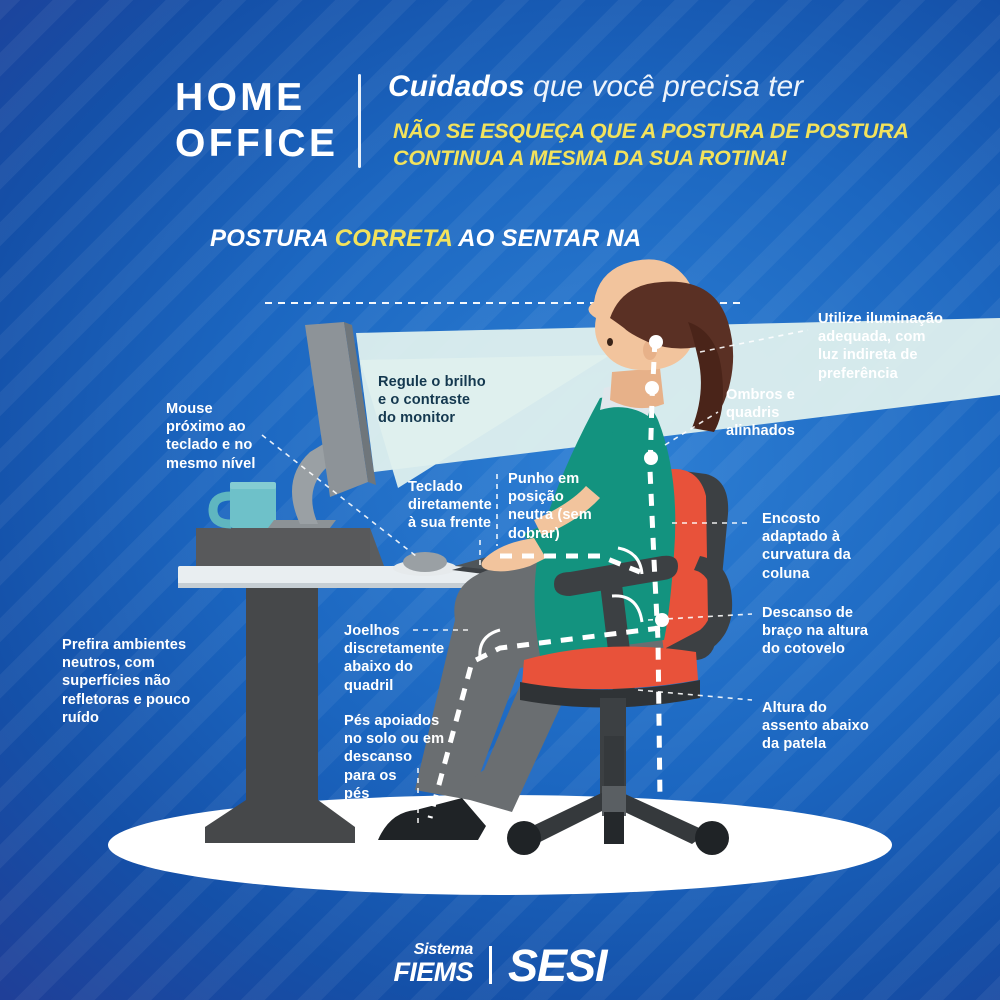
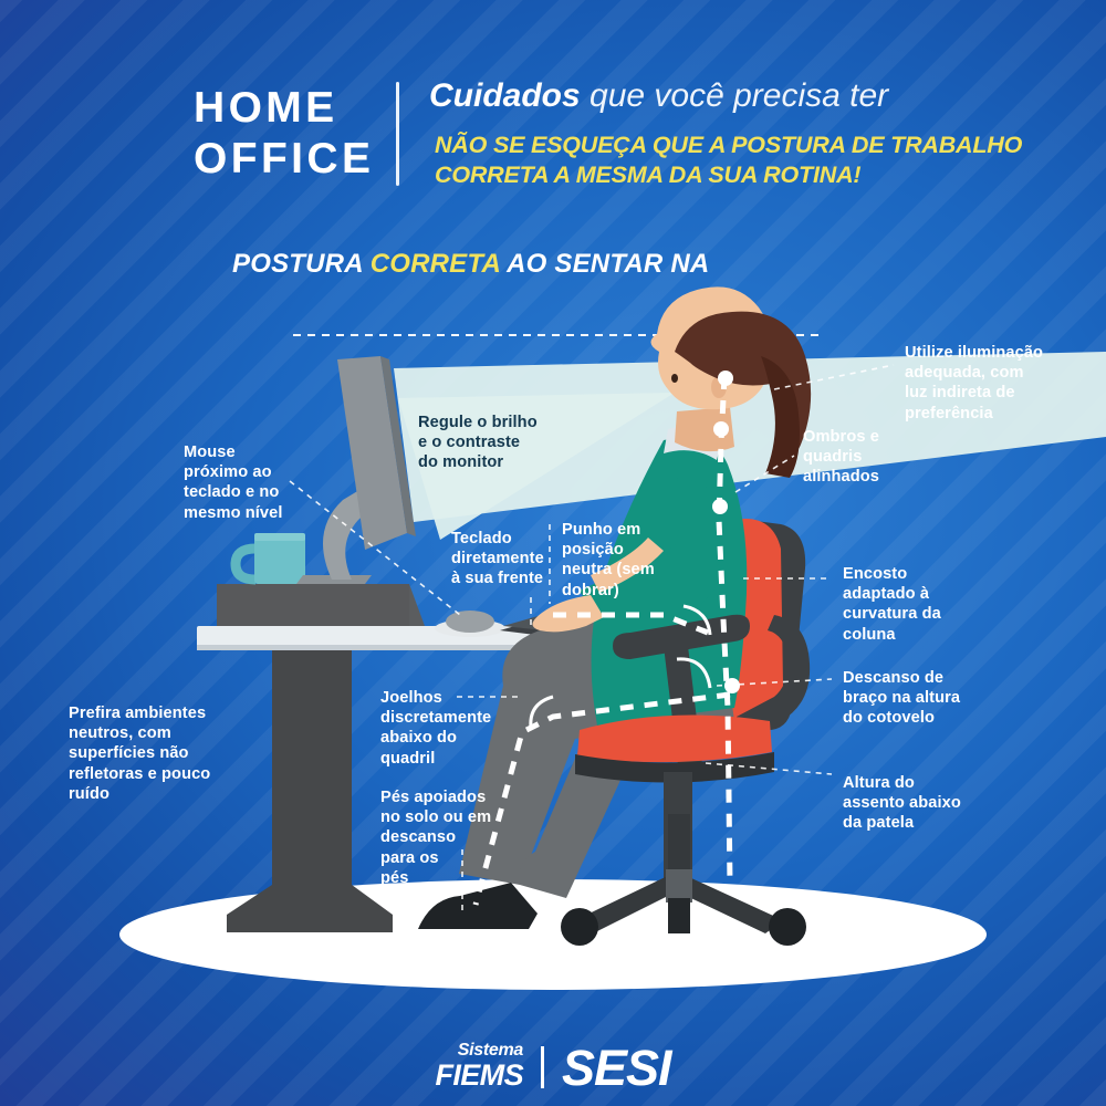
  HOME
  OFFICE
  Cuidados que você precisa ter
- NÃO SE ESQUEÇA QUE A POSTURA DE POSTURA
+ NÃO SE ESQUEÇA QUE A POSTURA DE TRABALHO
- CONTINUA A MESMA DA SUA ROTINA!
+ CORRETA A MESMA DA SUA ROTINA!
  POSTURA CORRETA AO SENTAR NA
  Utilize iluminação
  adequada, com
  luz indireta de
  preferência
  Ombros e
  quadris
  alinhados
  Encosto
  adaptado à
  curvatura da
  coluna
  Descanso de
  braço na altura
  do cotovelo
  Altura do
  assento abaixo
  da patela
  Mouse
  próximo ao
  teclado e no
  mesmo nível
  Regule o brilho
  e o contraste
  do monitor
  Teclado
  diretamente
  à sua frente
  Punho em
  posição
  neutra (sem
  dobrar)
  Prefira ambientes
  neutros, com
  superfícies não
  refletoras e pouco
  ruído
  Joelhos
  discretamente
  abaixo do
  quadril
  Pés apoiados
  no solo ou em
  descanso
  para os
  pés
  Sistema
  FIEMS
  SESI
